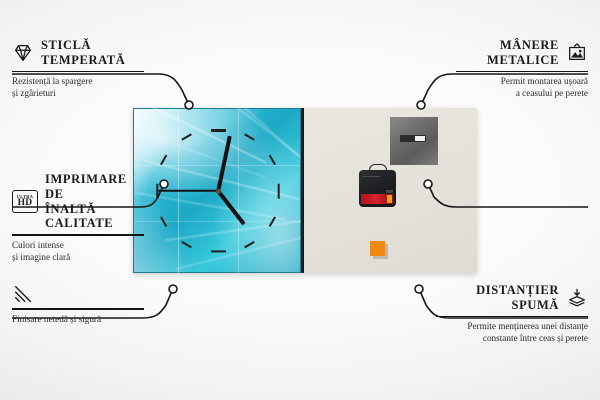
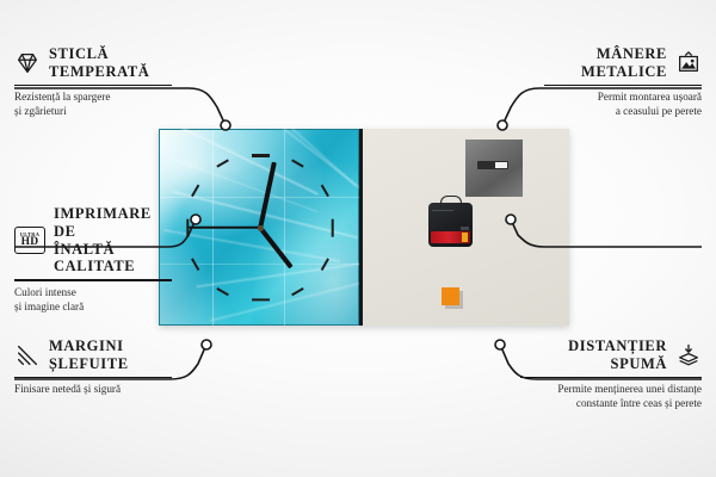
  STICLĂ
  TEMPERATĂ
  Rezistență la spargere
  și zgârieturi
  HD
  IMPRIMARE DE
  ÎNALTĂ CALITATE
  Culori intense
  și imagine clară
+ MARGINI
+ ȘLEFUITE
  Finisare netedă și sigură
  MÂNERE
  METALICE
  Permit montarea ușoară
  a ceasului pe perete
  DISTANȚIER
  SPUMĂ
  Permite menținerea unei distanțe
  constante între ceas și perete
